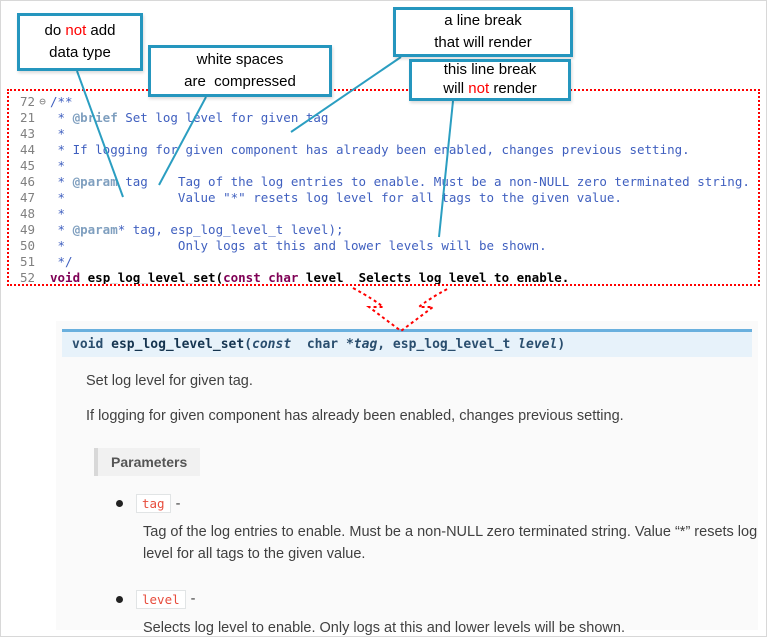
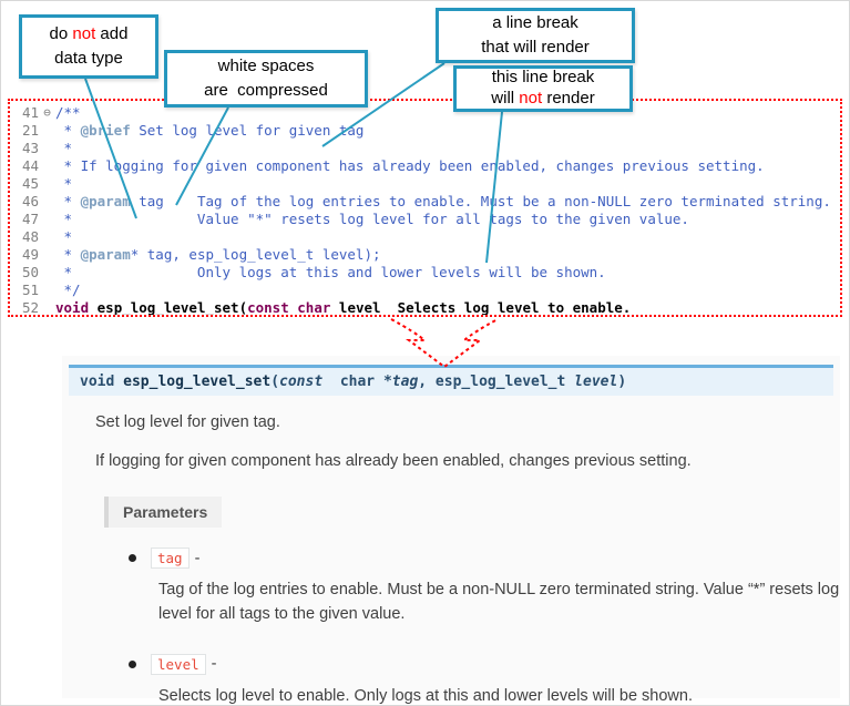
  do not add
  data type
  white spaces
  are compressed
  a line break
  that will render
  this line break
  will not render
- 72
+ 41
  ⊖
  /**
  21
  * @brief Set log level for given tag
  43
  *
  44
  * If lgging for given component has already been enabled, changes previous setting.
  45
  *
  46
  * @param tag Tag of the log entries to enable. Mst be a non-NULL zero terminated string.
  47
  * Value "*" resets log level for all tags to the given value.
  48
  *
  49
  * @param* tag, esp_log_level_t level);
  50
  * Only logs at this and lower levels will be shown.
  51
  */
  52
  void esp_log_level_set(const char level Selects log level to enable.
  void esp_log_level_set(const char *tag, esp_log_level_t level)
  Set log level for given tag.
  If logging for given component has already been enabled, changes previous setting.
  Parameters
  tag
  -
  Tag of the log entries to enable. Must be a non-NULL zero terminated string. Value “*” resets log level for all tags to the given value.
  level
  -
  Selects log level to enable. Only logs at this and lower levels will be shown.
